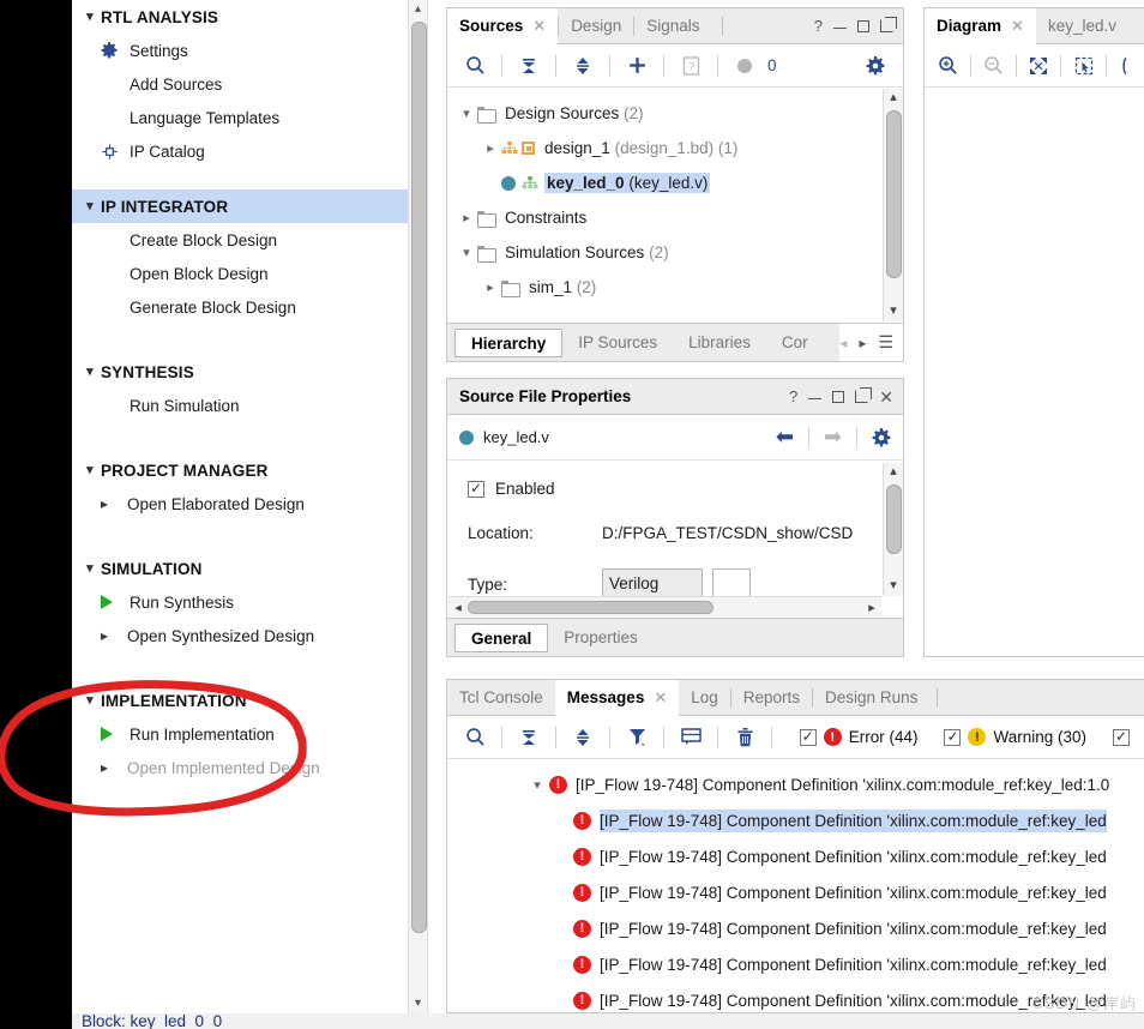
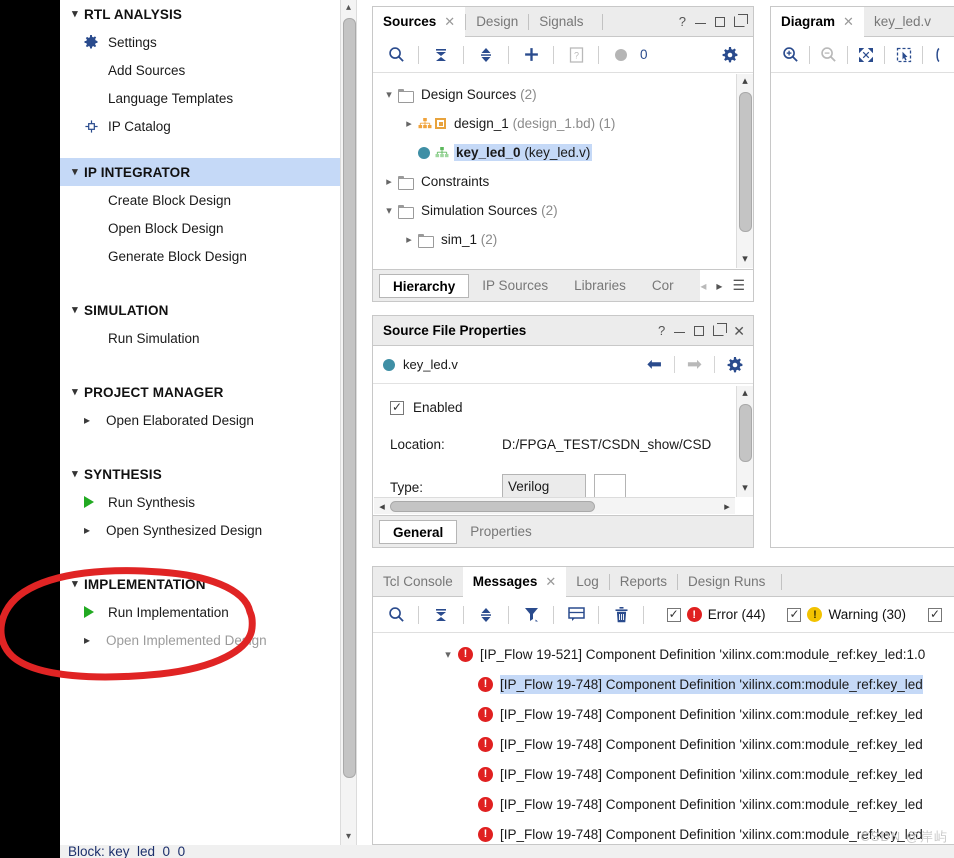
  ▾
  RTL ANALYSIS
  Settings
  Add Sources
  Language Templates
  IP Catalog
  ▾
  IP INTEGRATOR
  Create Block Design
  Open Block Design
  Generate Block Design
  ▾
- SYNTHESIS
+ SIMULATION
  Run Simulation
  ▾
  PROJECT MANAGER
  ▸
  Open Elaborated Design
  ▾
- SIMULATION
+ SYNTHESIS
  Run Synthesis
  ▸
  Open Synthesized Design
  ▾
  IMPLEMENTATION
  Run Implementation
  ▸
  Open Implemented Degn
  ▴
  ▾
  Sources
  ✕
  Design
  Signals
  ?
  ?
  0
  ▾
  Design Sources (2)
  ▸
  design_1 (design_1.bd) (1)
  key_led_0 (key_led.v)
  ▸
  Constraints
  ▾
  Simulation Sources (2)
  ▸
  sim_1 (2)
  ▴
  ▾
  Hierarchy
  IP Sources
  Libraries
  Cor
  ◂
  ▸
  ☰
  Source File Properties
  ?
  ✕
  key_led.v
  ⬅
  ➡
  ✓
  Enabled
  Location:
  D:/FPGA_TEST/CSDN_show/CSD
  Type:
  Verilog
  ▴
  ▾
  ◂
  ▸
  General
  Properties
  Diagram
  ✕
  key_led.v
  Tcl Console
  Messages
  ✕
  Log
  Reports
  Design Runs
  ✓
  !
  Error (44)
  ✓
  !
  Warning (30)
  ✓
  ▾
  !
- [IP_Flow 19-748] Component Definition 'xilinx.com:module_ref:key_led:1.0
+ [IP_Flow 19-521] Component Definition 'xilinx.com:module_ref:key_led:1.0
  !
  [IP_Flow 19-748] Component Definition 'xilinx.com:module_ref:key_led
  !
  [IP_Flow 19-748] Component Definition 'xilinx.com:module_ref:key_led
  !
  [IP_Flow 19-748] Component Definition 'xilinx.com:module_ref:key_led
  !
  [IP_Flow 19-748] Component Definition 'xilinx.com:module_ref:key_led
  !
  [IP_Flow 19-748] Component Definition 'xilinx.com:module_ref:key_led
  !
  [IP_Flow 19-748] Component Definition 'xilinx.com:module_ref:key_led
  Block: key_led_0_0
  CSDN @岸屿
